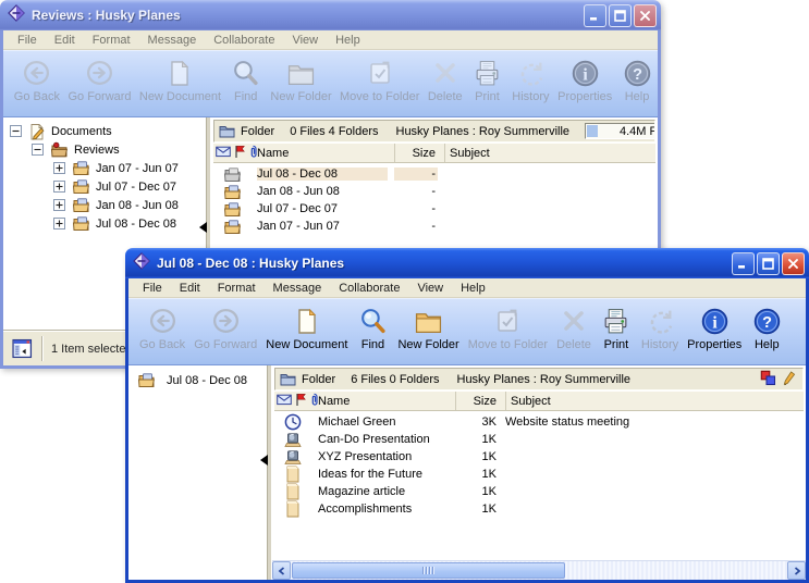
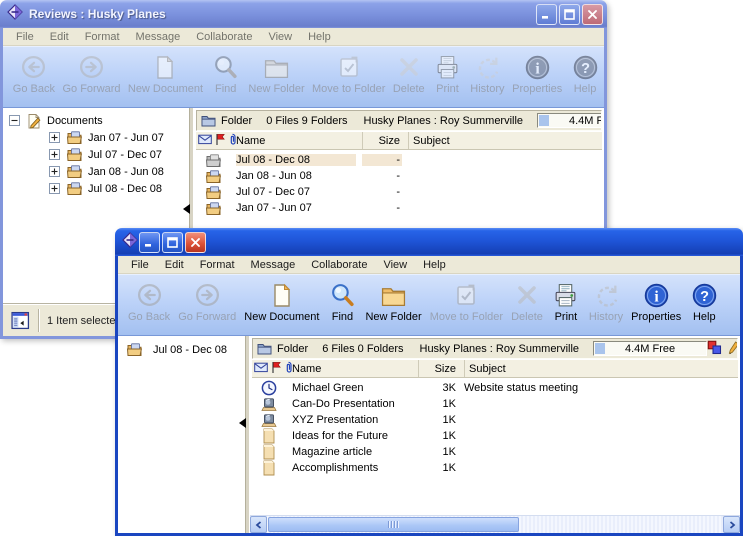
  Reviews : Husky Planes
  File
  Edit
  Format
  Message
  Collaborate
  View
  Help
  Go Back
  Go Forward
  New Document
  Find
  New Folder
  Move to Folder
  Delete
  Print
  History
  i
  Properties
  ?
  Help
  Documents
- Reviews
  Jan 07 - Jun 07
  Jul 07 - Dec 07
  Jan 08 - Jun 08
  Jul 08 - Dec 08
  Folder
- 0 Files 4 Folders
+ 0 Files 9 Folders
  Husky Planes : Roy Summerville
  Name
  Size
  Subject
  Jul 08 - Dec 08
  -
  Jan 08 - Jun 08
  -
  Jul 07 - Dec 07
  -
  Jan 07 - Jun 07
  -
  1 Item selecte
- Jul 08 - Dec 08 : Husky Planes
  File
  Edit
  Format
  Message
  Collaborate
  View
  Help
  Go Back
  Go Forward
  New Document
  Find
  New Folder
  Move to Folder
  Delete
  Print
  History
  i
  Properties
  ?
  Help
  Jul 08 - Dec 08
  Folder
  6 Files 0 Folders
  Husky Planes : Roy Summerville
+ 4.4M Free
  Name
  Size
  Subject
  Michael Green
  3K
  Website status meeting
  Can-Do Presentation
  1K
  XYZ Presentation
  1K
  Ideas for the Future
  1K
  Magazine article
  1K
  Accomplishments
  1K
